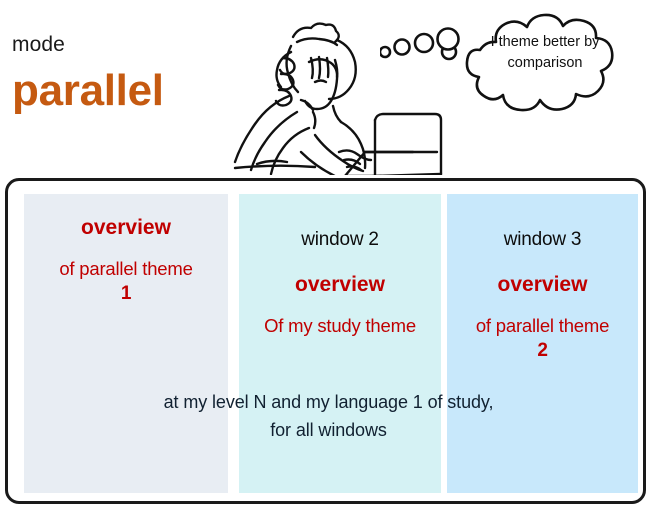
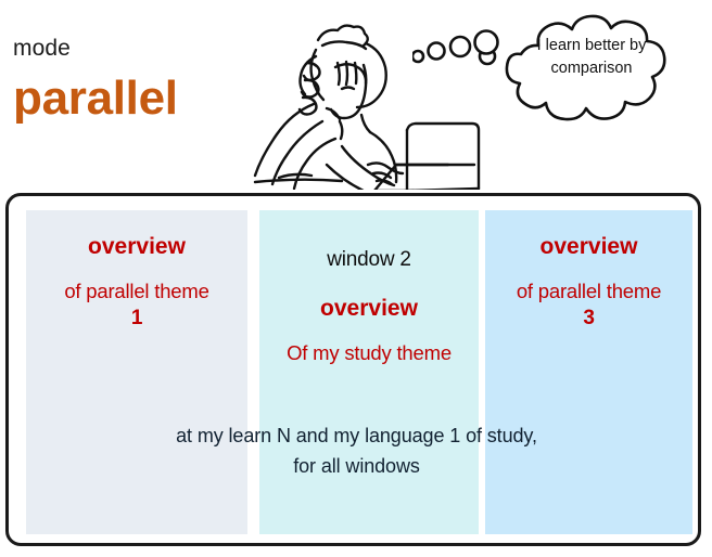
  mode
  parallel
- I theme better by comparison
+ I learn better by comparison
  overview
  of parallel theme
  1
  window 2
  overview
  Of my study theme
- window 3
  overview
  of parallel theme
- 2
+ 3
- at my level N and my language 1 of study,
+ at my learn N and my language 1 of study,
  for all windows
